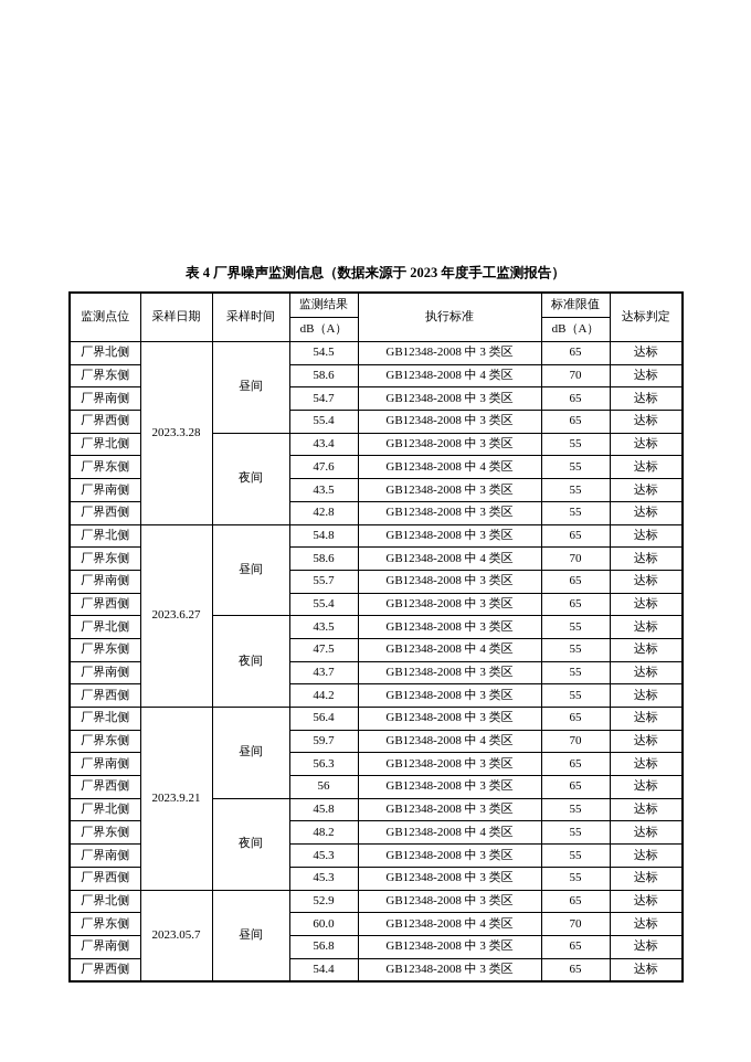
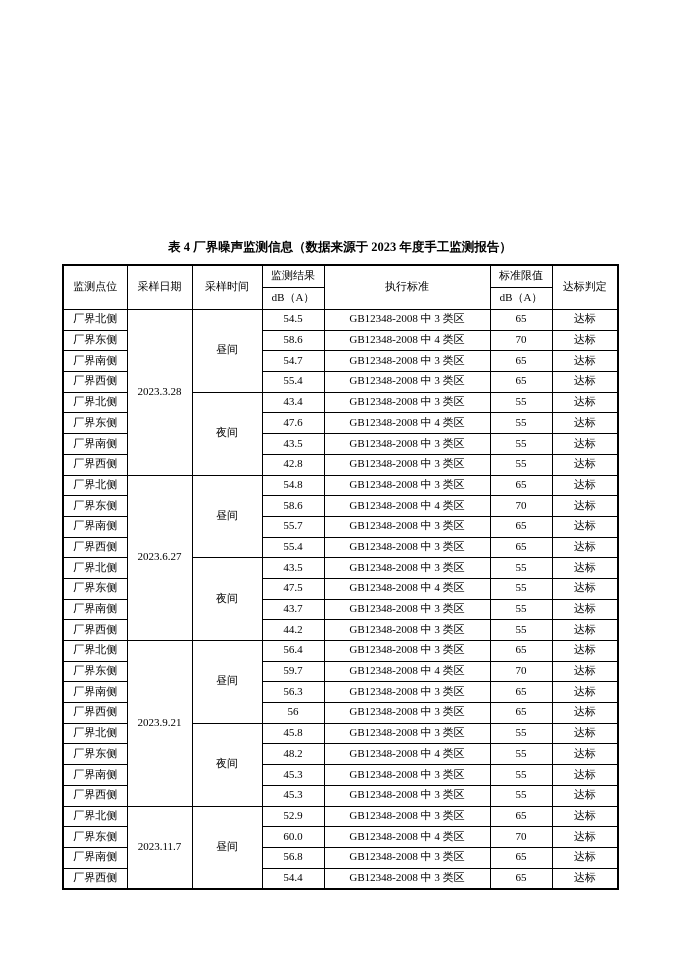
  表 4 厂界噪声监测信息（数据来源于 2023 年度手工监测报告）
  监测点位	采样日期	采样时间	监测结果	执行标准	标准限值	达标判定
  dB（A）	dB（A）
  厂界北侧	2023.3.28	昼间	54.5	GB12348-2008 中 3 类区	65	达标
  厂界东侧	58.6	GB12348-2008 中 4 类区	70	达标
  厂界南侧	54.7	GB12348-2008 中 3 类区	65	达标
  厂界西侧	55.4	GB12348-2008 中 3 类区	65	达标
  厂界北侧	夜间	43.4	GB12348-2008 中 3 类区	55	达标
  厂界东侧	47.6	GB12348-2008 中 4 类区	55	达标
  厂界南侧	43.5	GB12348-2008 中 3 类区	55	达标
  厂界西侧	42.8	GB12348-2008 中 3 类区	55	达标
  厂界北侧	2023.6.27	昼间	54.8	GB12348-2008 中 3 类区	65	达标
  厂界东侧	58.6	GB12348-2008 中 4 类区	70	达标
  厂界南侧	55.7	GB12348-2008 中 3 类区	65	达标
  厂界西侧	55.4	GB12348-2008 中 3 类区	65	达标
  厂界北侧	夜间	43.5	GB12348-2008 中 3 类区	55	达标
  厂界东侧	47.5	GB12348-2008 中 4 类区	55	达标
  厂界南侧	43.7	GB12348-2008 中 3 类区	55	达标
  厂界西侧	44.2	GB12348-2008 中 3 类区	55	达标
  厂界北侧	2023.9.21	昼间	56.4	GB12348-2008 中 3 类区	65	达标
  厂界东侧	59.7	GB12348-2008 中 4 类区	70	达标
  厂界南侧	56.3	GB12348-2008 中 3 类区	65	达标
  厂界西侧	56	GB12348-2008 中 3 类区	65	达标
  厂界北侧	夜间	45.8	GB12348-2008 中 3 类区	55	达标
  厂界东侧	48.2	GB12348-2008 中 4 类区	55	达标
  厂界南侧	45.3	GB12348-2008 中 3 类区	55	达标
  厂界西侧	45.3	GB12348-2008 中 3 类区	55	达标
- 厂界北侧	2023.05.7	昼间	52.9	GB12348-2008 中 3 类区	65	达标
+ 厂界北侧	2023.11.7	昼间	52.9	GB12348-2008 中 3 类区	65	达标
  厂界东侧	60.0	GB12348-2008 中 4 类区	70	达标
  厂界南侧	56.8	GB12348-2008 中 3 类区	65	达标
  厂界西侧	54.4	GB12348-2008 中 3 类区	65	达标
